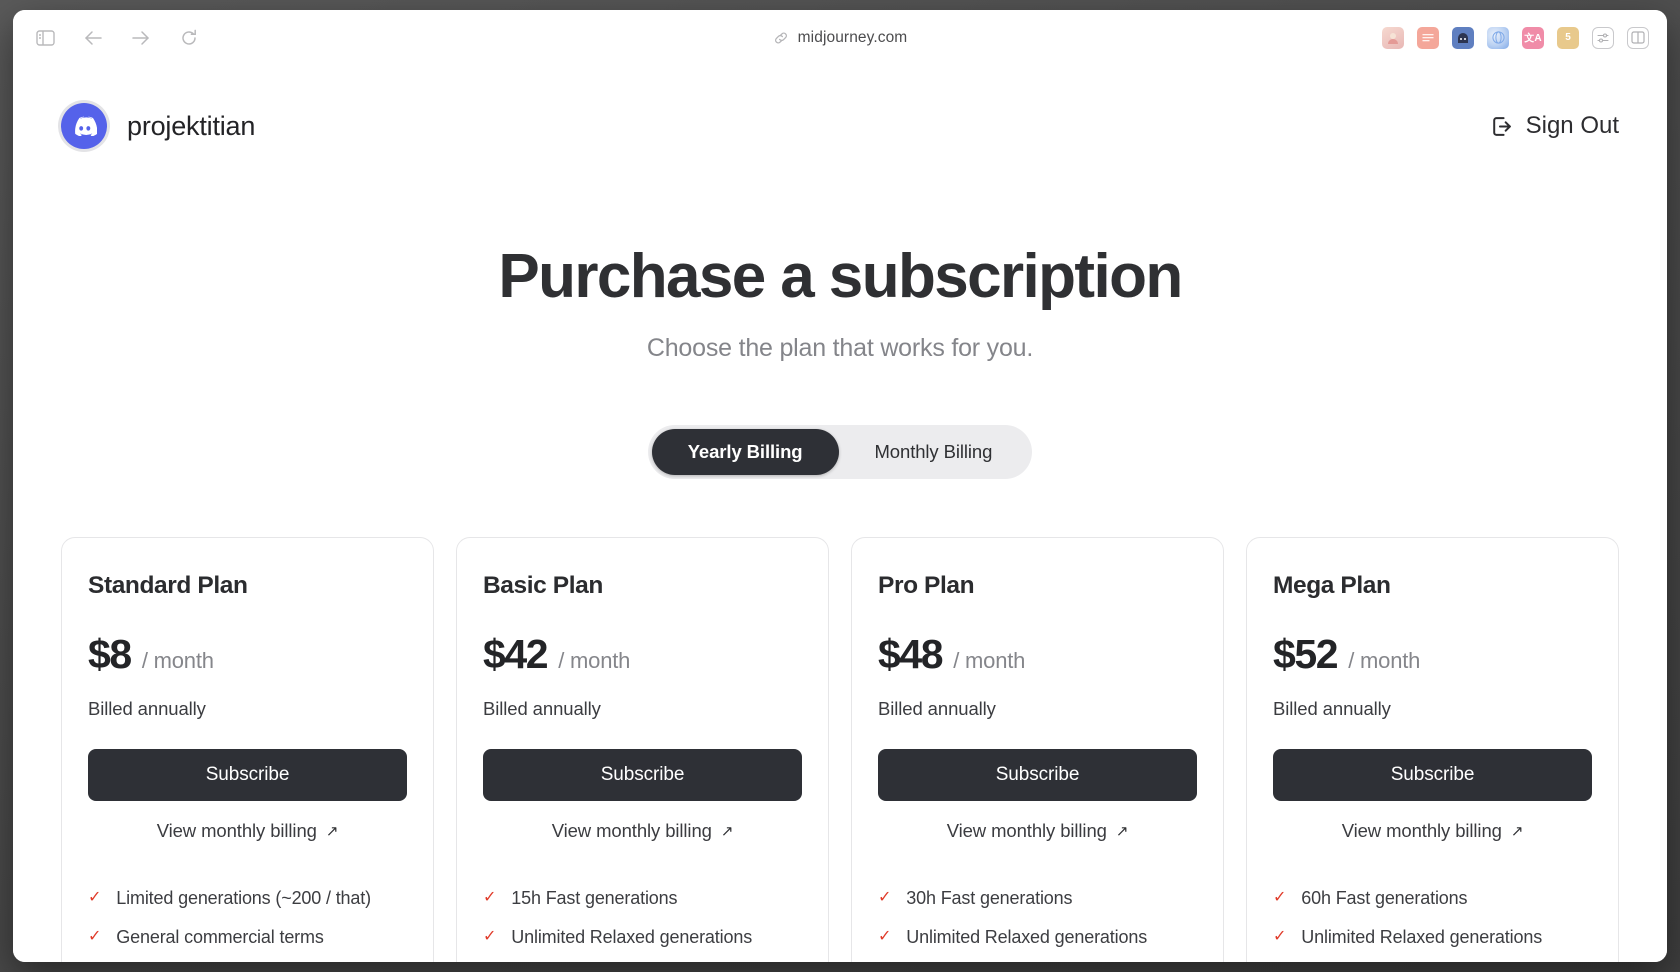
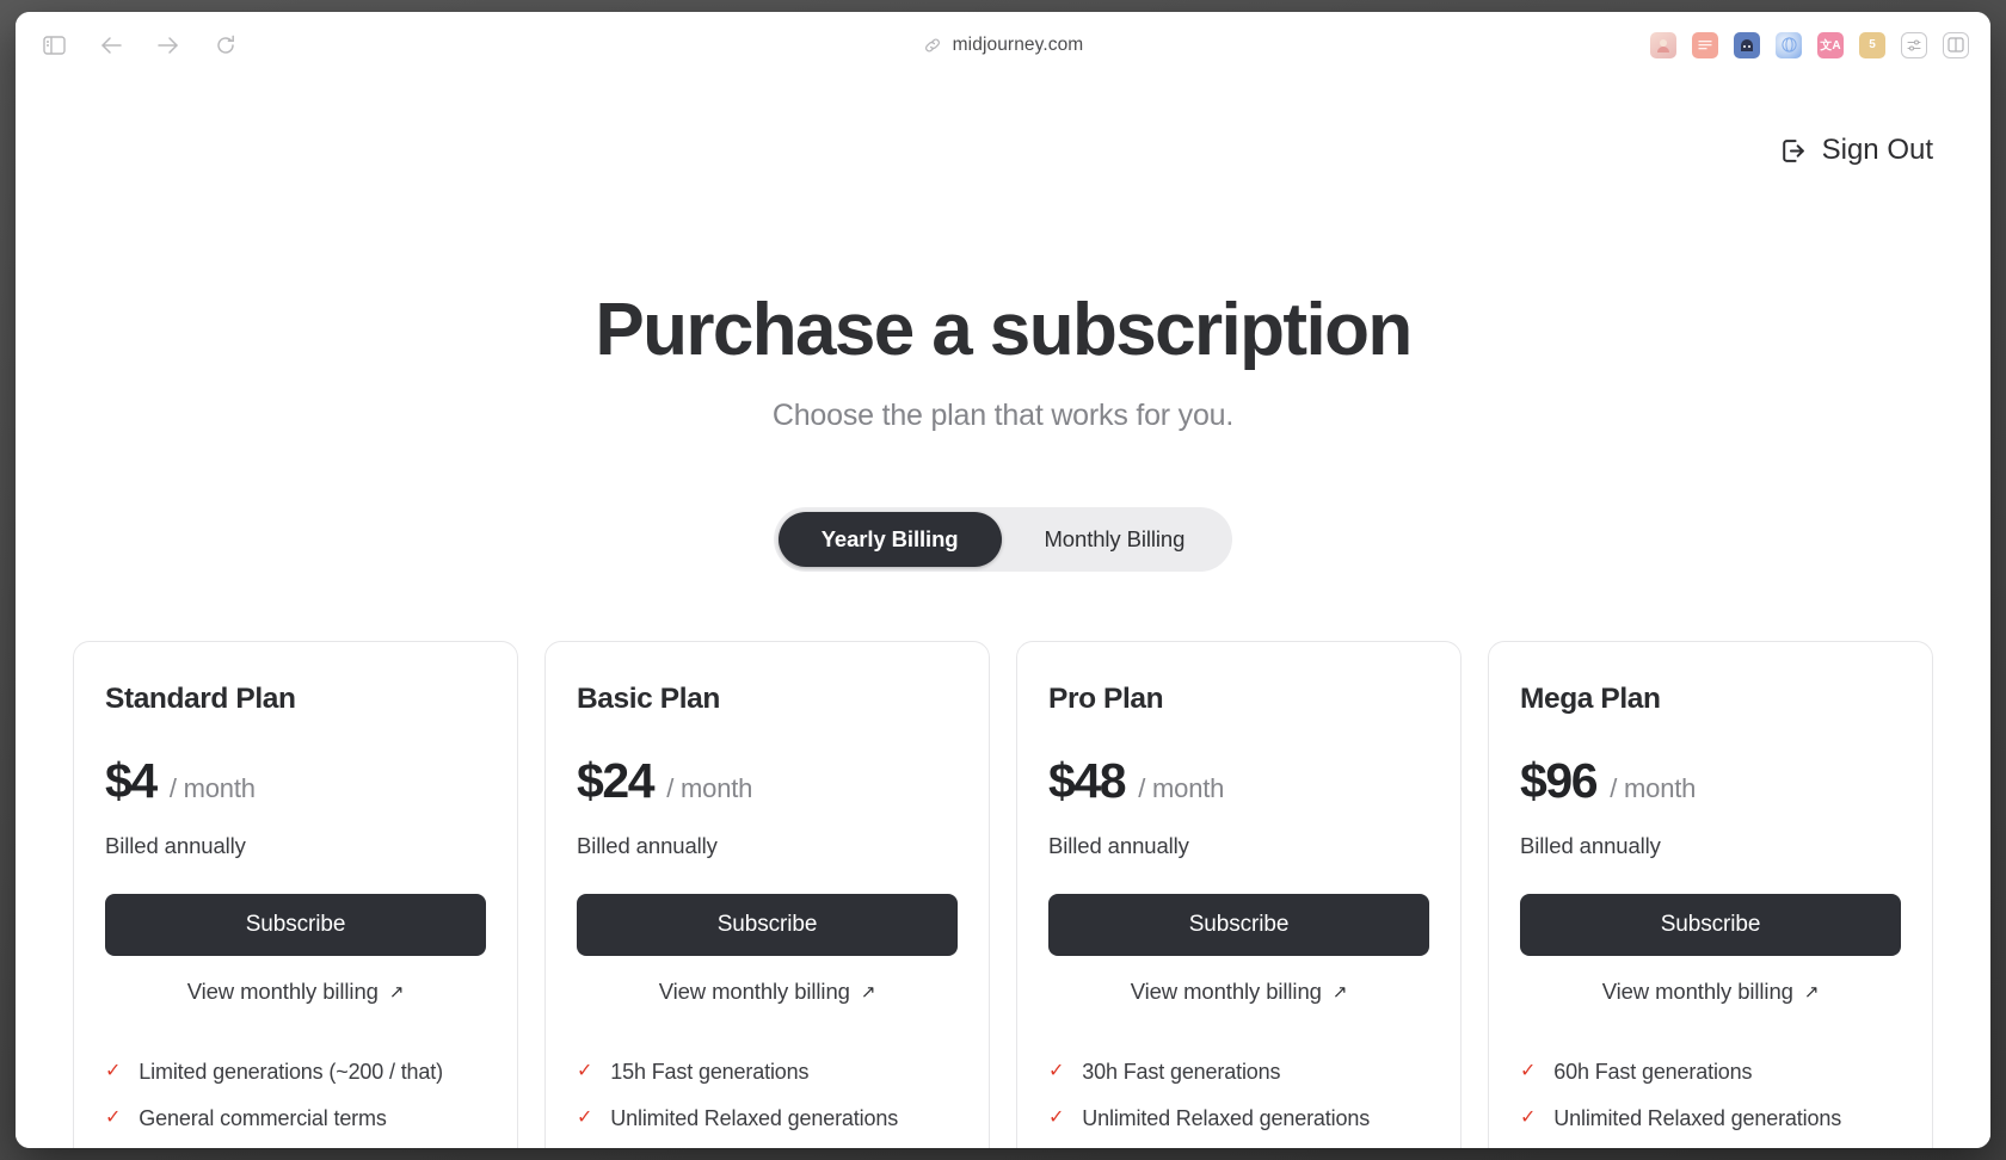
  midjourney.com
  文A
  5
- projektitian
  Sign Out
  Purchase a subscription
  Choose the plan that works for you.
  Yearly Billing
  Monthly Billing
  Standard Plan
- $8
+ $4
  / month
  Billed annually
  Subscribe
  View monthly billing
  ↗
  ✓
  Limited generations (~200 / that)
  ✓
  General commercial terms
  Basic Plan
- $42
+ $24
  / month
  Billed annually
  Subscribe
  View monthly billing
  ↗
  ✓
  15h Fast generations
  ✓
  Unlimited Relaxed generations
  Pro Plan
  $48
  / month
  Billed annually
  Subscribe
  View monthly billing
  ↗
  ✓
  30h Fast generations
  ✓
  Unlimited Relaxed generations
  Mega Plan
- $52
+ $96
  / month
  Billed annually
  Subscribe
  View monthly billing
  ↗
  ✓
  60h Fast generations
  ✓
  Unlimited Relaxed generations
